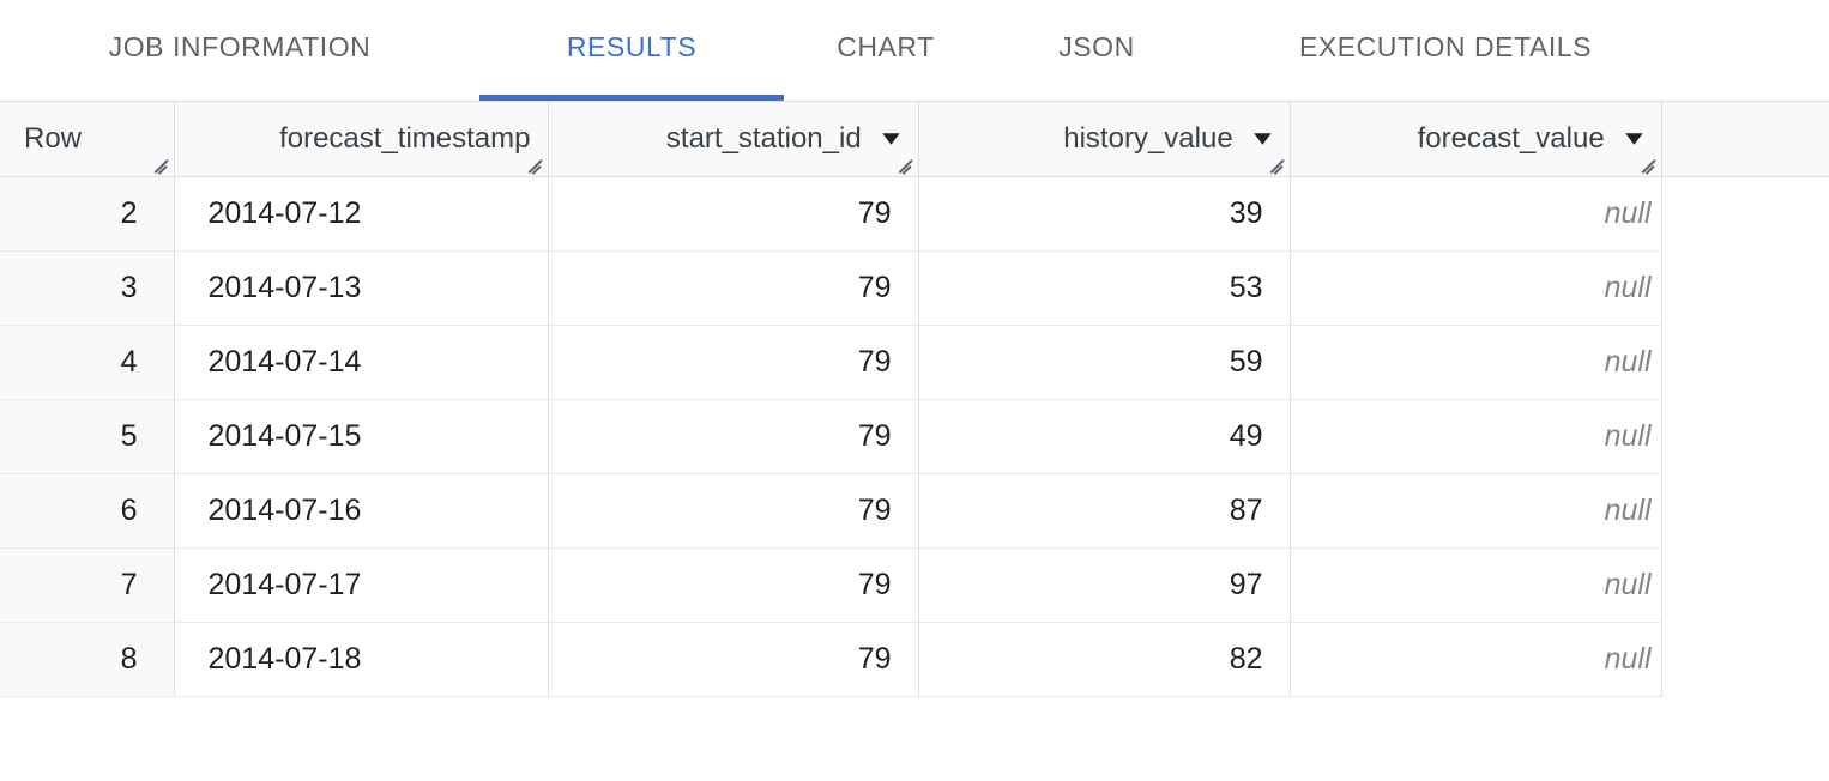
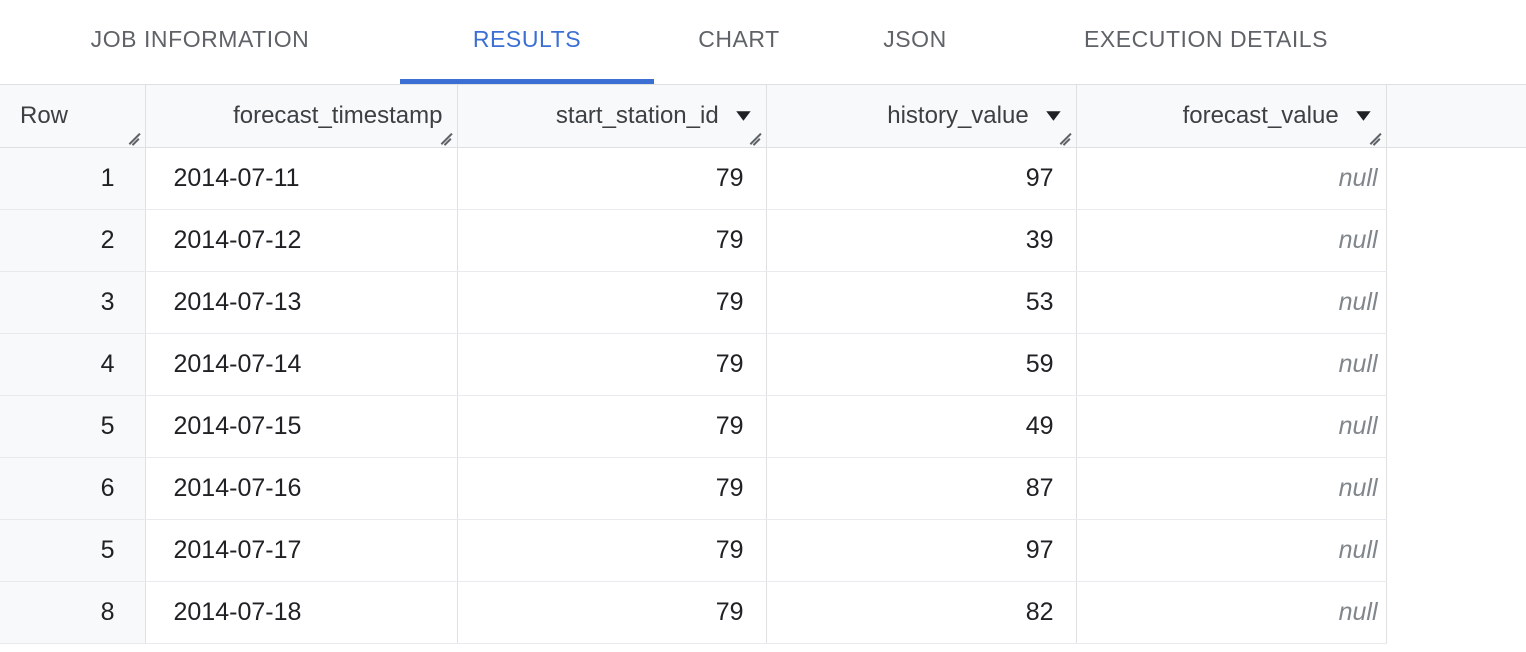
  JOB INFORMATION
  RESULTS
  CHART
  JSON
  EXECUTION DETAILS
  Row	forecast_timestamp	start_station_id ▼	history_value ▼	forecast_value ▼
+ 1	2014-07-11	79	97	null
  2	2014-07-12	79	39	null
  3	2014-07-13	79	53	null
  4	2014-07-14	79	59	null
  5	2014-07-15	79	49	null
  6	2014-07-16	79	87	null
- 7	2014-07-17	79	97	null
+ 5	2014-07-17	79	97	null
  8	2014-07-18	79	82	null
